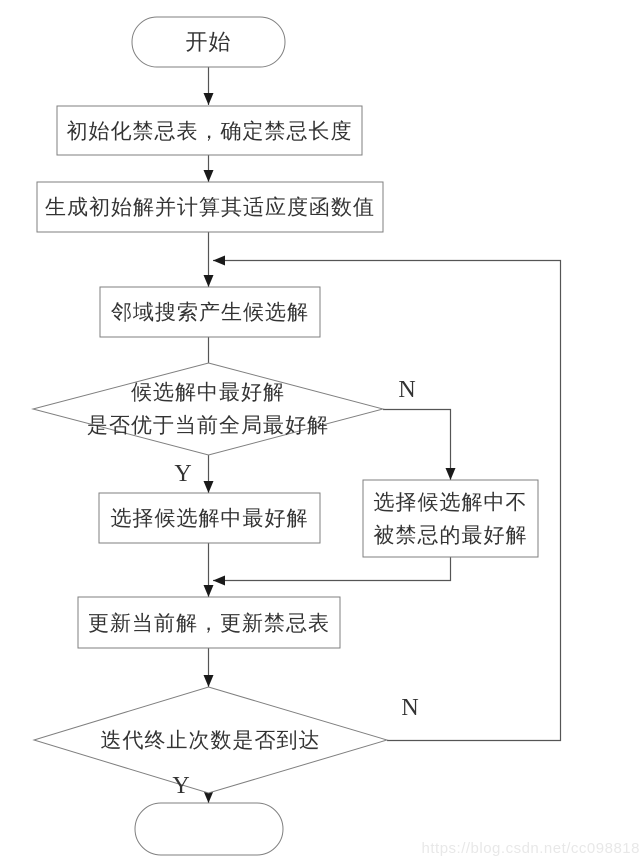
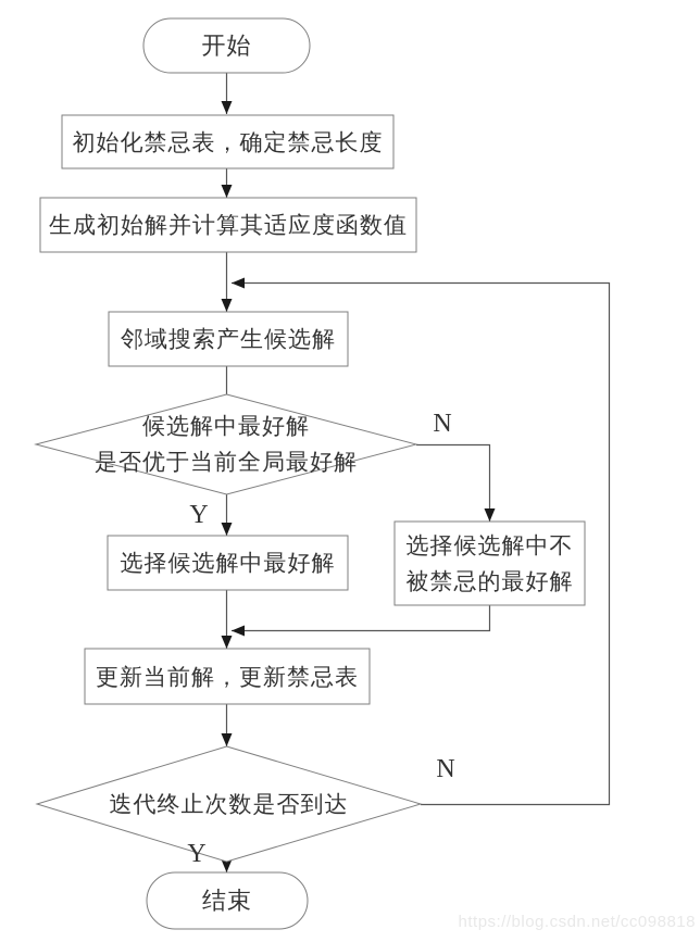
  开始
  初始化禁忌表，确定禁忌长度
  生成初始解并计算其适应度函数值
  邻域搜索产生候选解
  候选解中最好解
  是否优于当前全局最好解
  选择候选解中最好解
  选择候选解中不
  被禁忌的最好解
  更新当前解，更新禁忌表
  迭代终止次数是否到达
+ 结束
  Y
  N
  Y
  N
